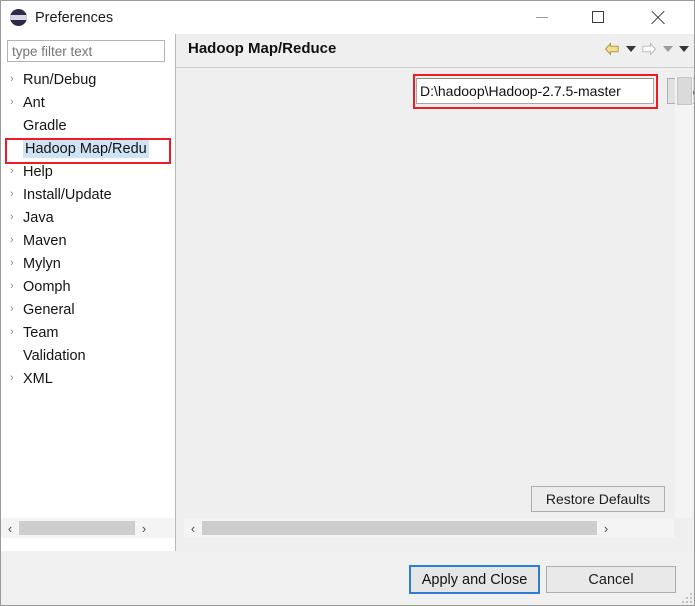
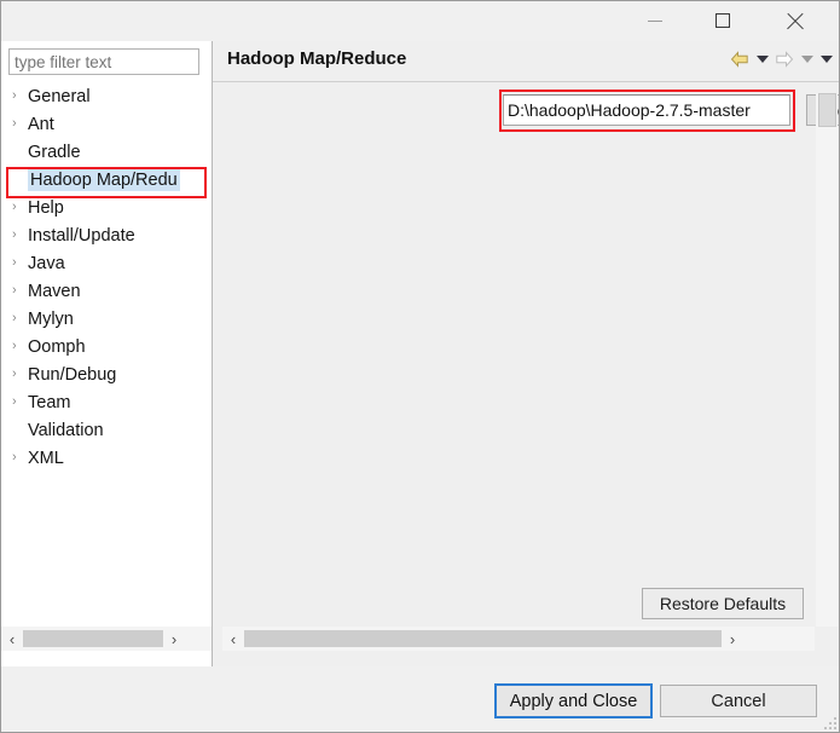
- Preferences
  type filter text
  ›
- Run/Debug
+ General
  ›
  Ant
  Gradle
  Hadoop Map/Redu
  ›
  Help
  ›
  Install/Update
  ›
  Java
  ›
  Maven
  ›
  Mylyn
  ›
  Oomph
  ›
- General
+ Run/Debug
  ›
  Team
  Validation
  ›
  XML
  ‹
  ›
  Hadoop Map/Reduce
  D:\hadoop\Hadoop-2.7.5-master
  Restore Defaults
  ‹
  ›
  Apply and Close
  Cancel
